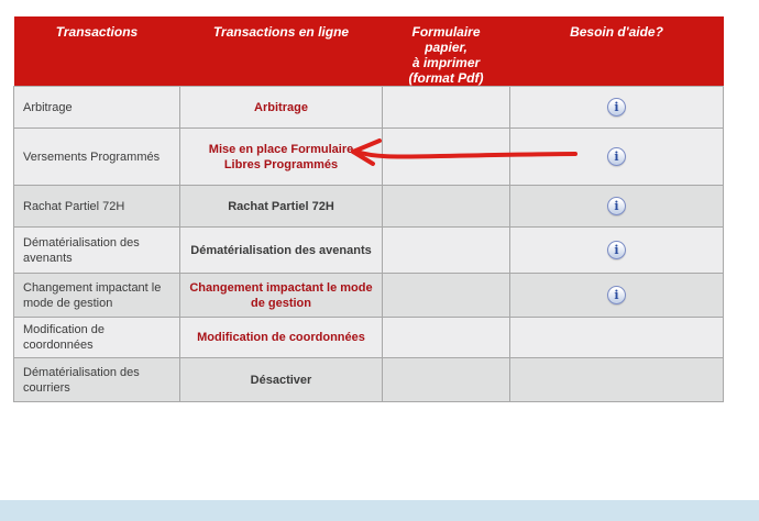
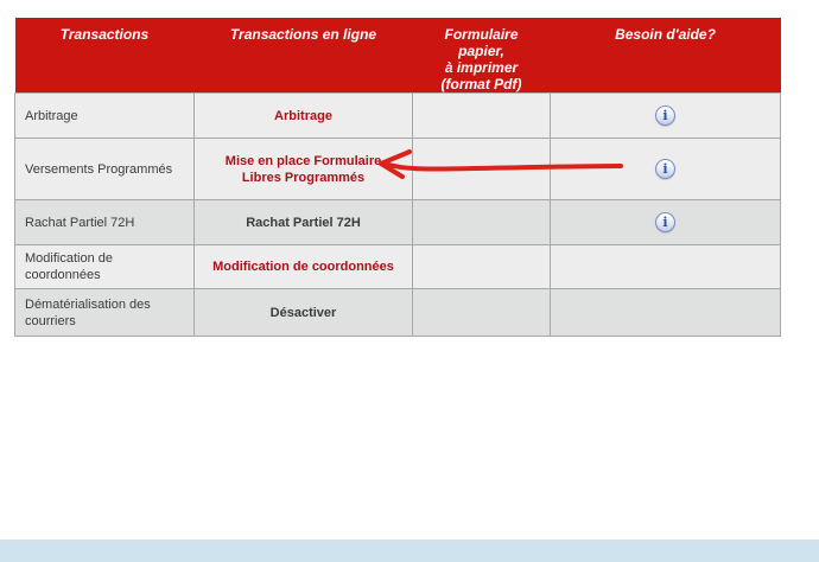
  Transactions	Transactions en ligne	Formulaire papier, à imprimer (format Pdf)	Besoin d'aide?
  Arbitrage	Arbitrage		i
  Versements Programmés	Mise en place Formulaire Libres Programmés		i
  Rachat Partiel 72H	Rachat Partiel 72H		i
- Dématérialisation des avenants	Dématérialisation des avenants		i
- Changement impactant le mode de gestion	Changement impactant le mode de gestion		i
  Modification de coordonnées	Modification de coordonnées
  Dématérialisation des courriers	Désactiver
